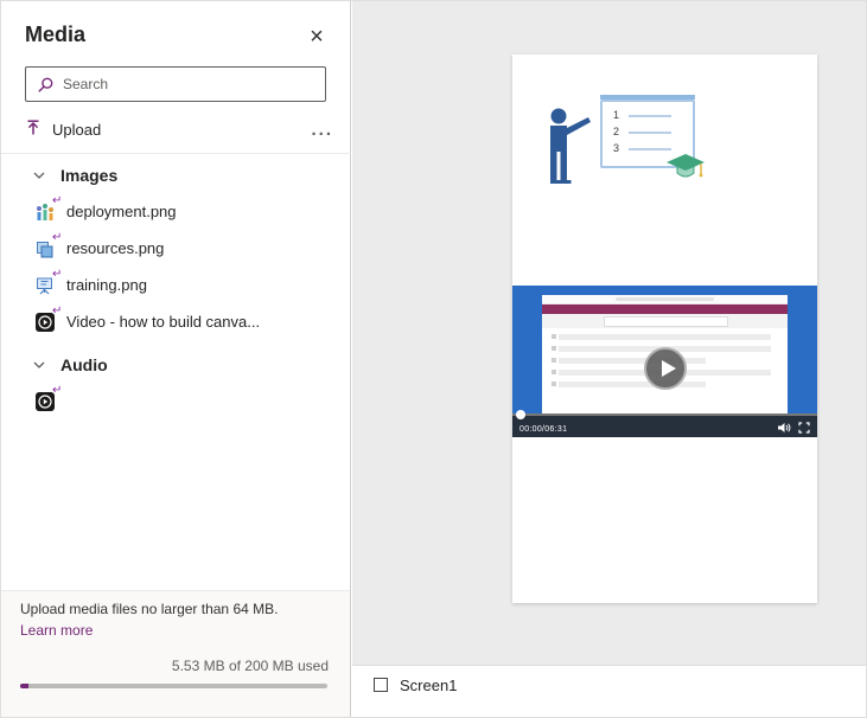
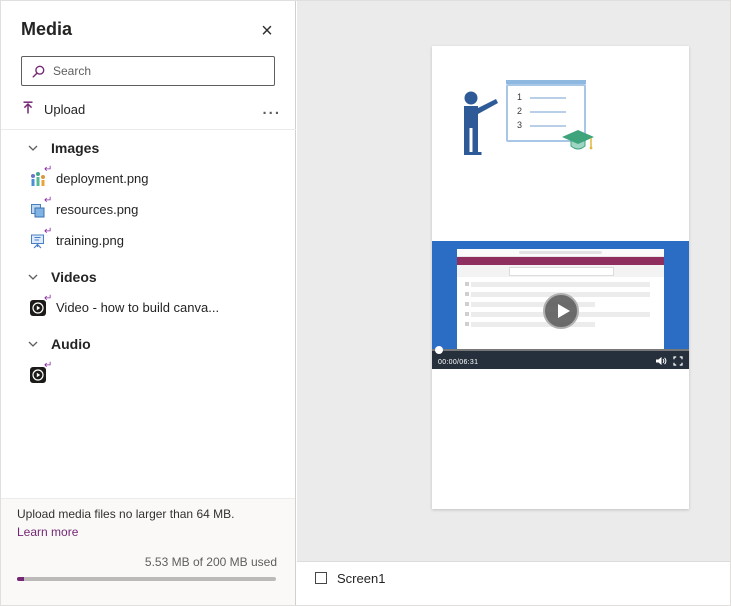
  Media
  Search
  Upload
  ...
  Images
  deployment.png
  resources.png
  training.png
+ Videos
  Video - how to build canva...
  Audio
  Upload media files no larger than 64 MB.
  Learn more
  5.53 MB of 200 MB used
  1
  2
  3
  Screen1
